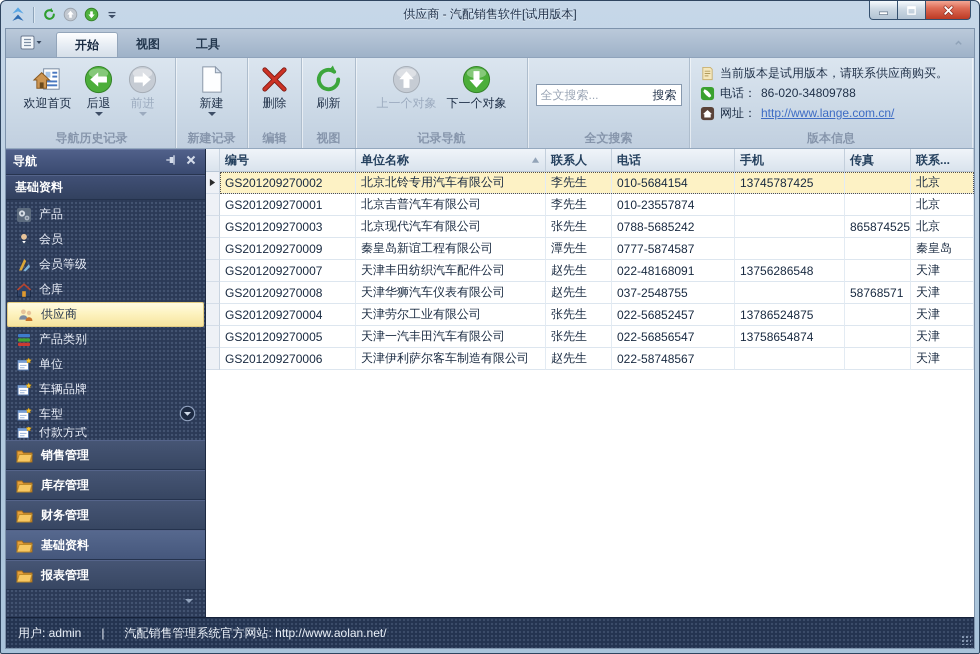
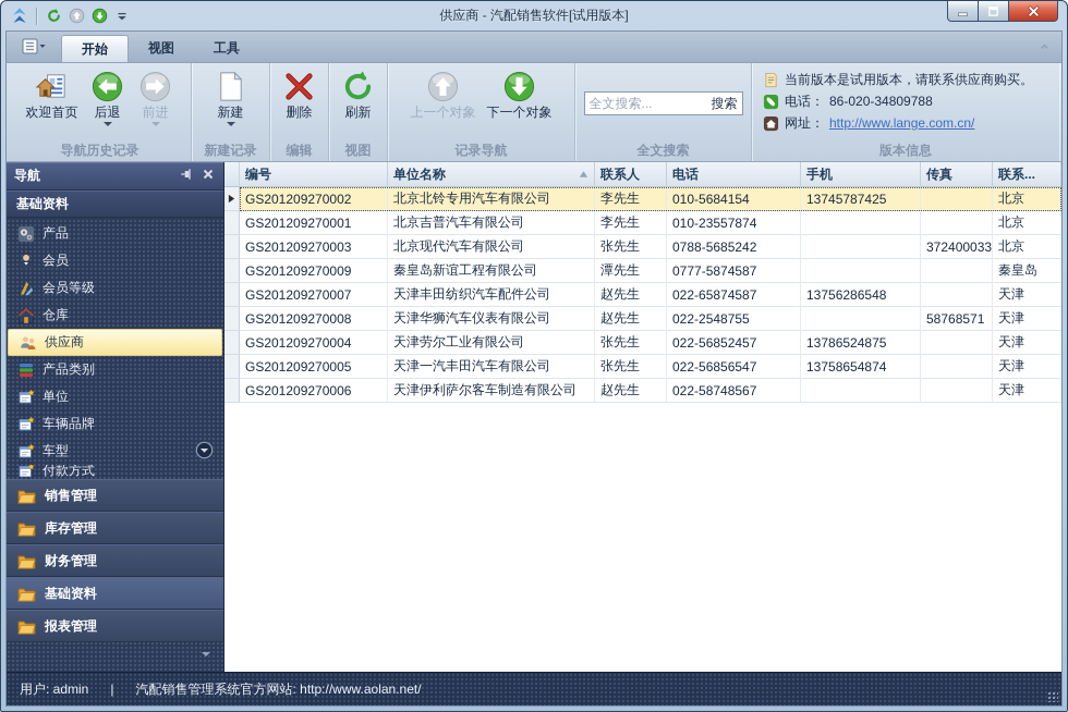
  供应商 - 汽配销售软件[试用版本]
  开始
  视图
  工具
  欢迎首页
  后退
  前进
  导航历史记录
  新建
  新建记录
  删除
  编辑
  刷新
  视图
  上一个对象
  下一个对象
  记录导航
  全文搜索...
  搜索
  全文搜索
  当前版本是试用版本，请联系供应商购买。
  电话：
  86-020-34809788
  网址：
  http://www.lange.com.cn/
  版本信息
  导航
  基础资料
  产品
  会员
  会员等级
  仓库
  供应商
  产品类别
  单位
  车辆品牌
  车型
  付款方式
  销售管理
  库存管理
  财务管理
  基础资料
  报表管理
  编号
  单位名称
  联系人
  电话
  手机
  传真
  联系...
  GS201209270002
  北京北铃专用汽车有限公司
  李先生
  010-5684154
  13745787425
  北京
  GS201209270001
  北京吉普汽车有限公司
  李先生
  010-23557874
  北京
  GS201209270003
  北京现代汽车有限公司
  张先生
  0788-5685242
- 865874525
+ 372400033
  北京
  GS201209270009
  秦皇岛新谊工程有限公司
  潭先生
  0777-5874587
  秦皇岛
  GS201209270007
  天津丰田纺织汽车配件公司
  赵先生
- 022-48168091
+ 022-65874587
  13756286548
  天津
  GS201209270008
  天津华狮汽车仪表有限公司
  赵先生
- 037-2548755
+ 022-2548755
  58768571
  天津
  GS201209270004
  天津劳尔工业有限公司
  张先生
  022-56852457
  13786524875
  天津
  GS201209270005
  天津一汽丰田汽车有限公司
  张先生
  022-56856547
  13758654874
  天津
  GS201209270006
  天津伊利萨尔客车制造有限公司
  赵先生
  022-58748567
  天津
  用户: admin
  |
  汽配销售管理系统官方网站: http://www.aolan.net/
